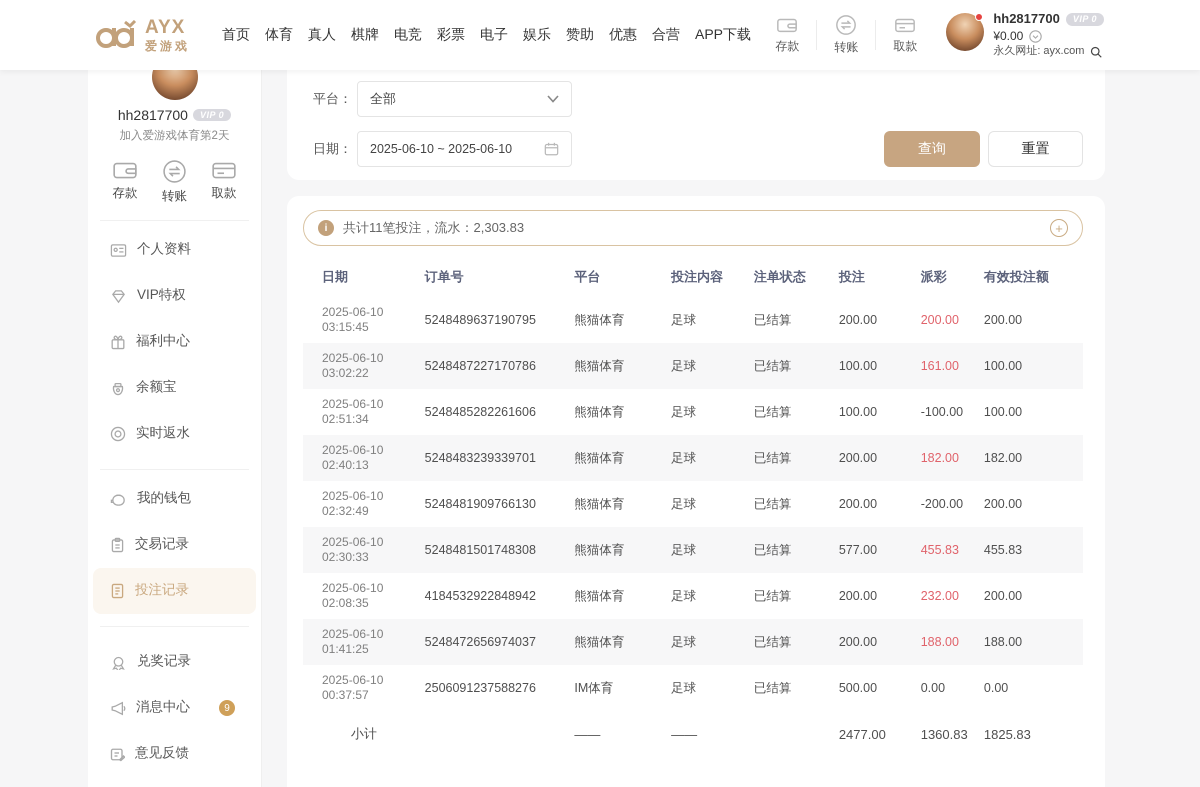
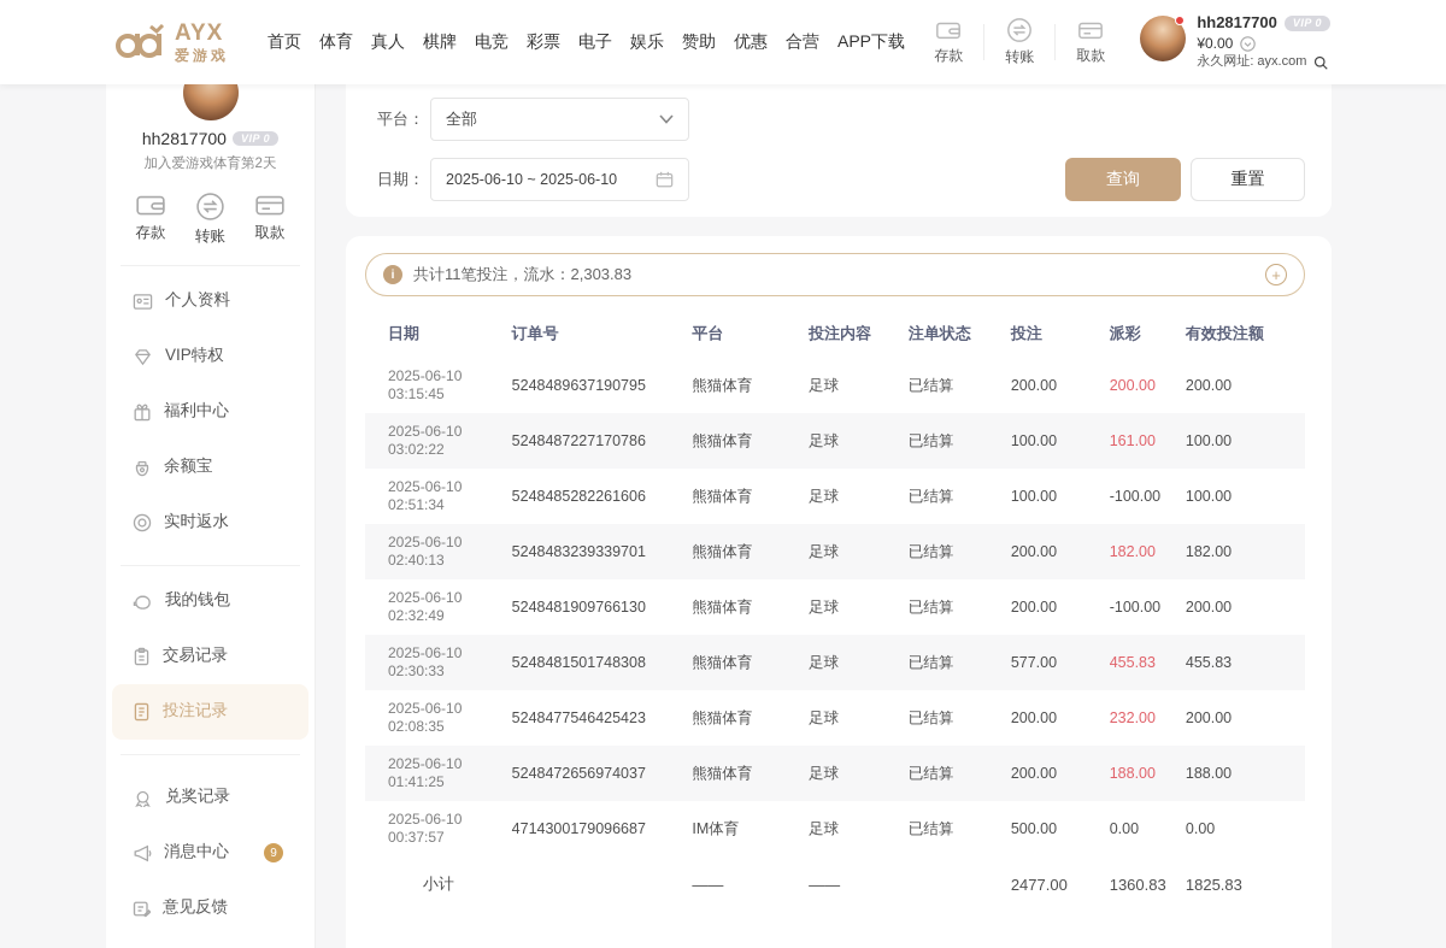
  AYX
  爱游戏
  首页
  体育
  真人
  棋牌
  电竞
  彩票
  电子
  娱乐
  赞助
  优惠
  合营
  APP下载
  存款
  转账
  取款
  hh2817700
  VIP 0
  ¥0.00
  永久网址: ayx.com
  hh2817700
  VIP 0
  加入爱游戏体育第2天
  存款
  转账
  取款
  个人资料
  VIP特权
  福利中心
  余额宝
  实时返水
  我的钱包
  交易记录
  投注记录
  兑奖记录
  消息中心
  9
  意见反馈
  平台：
  全部
  日期：
  2025-06-10 ~ 2025-06-10
  查询
  重置
  i
  共计11笔投注，流水：2,303.83
  +
  日期	订单号	平台	投注内容	注单状态	投注	派彩	有效投注额
  2025-06-1003:15:45	5248489637190795	熊猫体育	足球	已结算	200.00	200.00	200.00
  2025-06-1003:02:22	5248487227170786	熊猫体育	足球	已结算	100.00	161.00	100.00
  2025-06-1002:51:34	5248485282261606	熊猫体育	足球	已结算	100.00	-100.00	100.00
  2025-06-1002:40:13	5248483239339701	熊猫体育	足球	已结算	200.00	182.00	182.00
- 2025-06-1002:32:49	5248481909766130	熊猫体育	足球	已结算	200.00	-200.00	200.00
+ 2025-06-1002:32:49	5248481909766130	熊猫体育	足球	已结算	200.00	-100.00	200.00
  2025-06-1002:30:33	5248481501748308	熊猫体育	足球	已结算	577.00	455.83	455.83
- 2025-06-1002:08:35	4184532922848942	熊猫体育	足球	已结算	200.00	232.00	200.00
+ 2025-06-1002:08:35	5248477546425423	熊猫体育	足球	已结算	200.00	232.00	200.00
  2025-06-1001:41:25	5248472656974037	熊猫体育	足球	已结算	200.00	188.00	188.00
- 2025-06-1000:37:57	2506091237588276	IM体育	足球	已结算	500.00	0.00	0.00
+ 2025-06-1000:37:57	4714300179096687	IM体育	足球	已结算	500.00	0.00	0.00
  小计		——	——		2477.00	1360.83	1825.83
